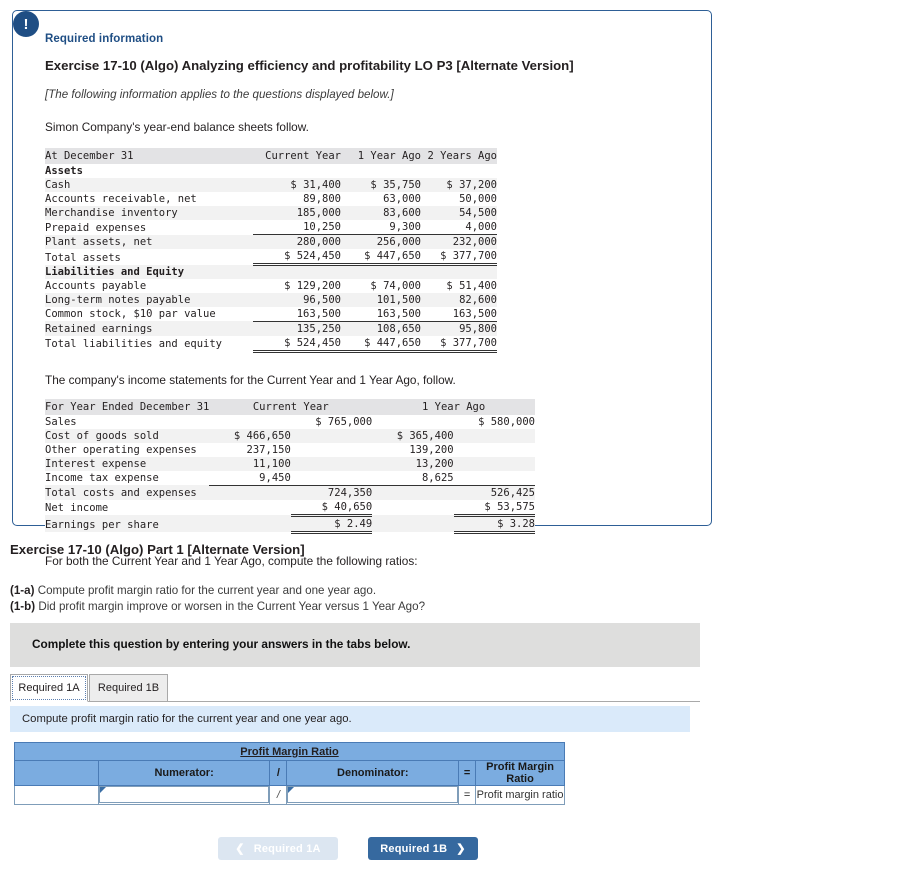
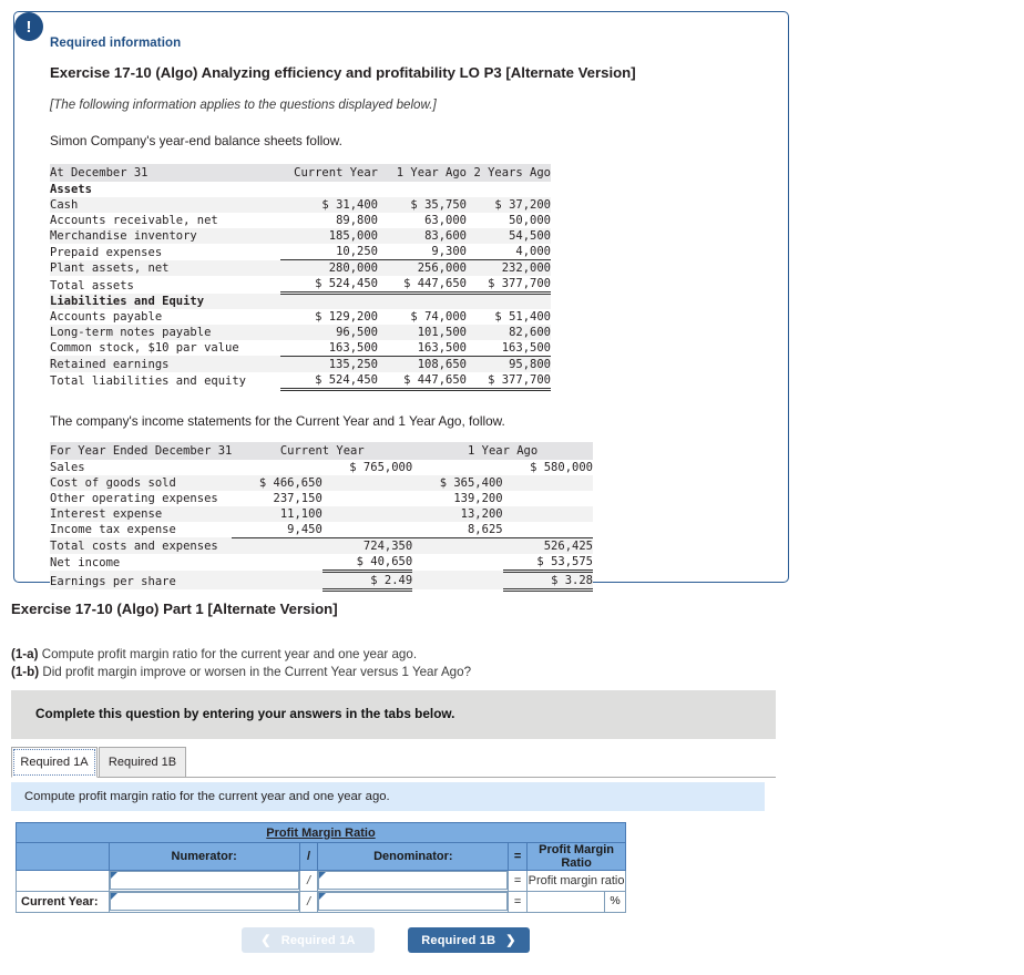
  !
  Required information
  Exercise 17-10 (Algo) Analyzing efficiency and profitability LO P3 [Alternate Version]
  [The following information applies to the questions displayed below.]
  Simon Company's year-end balance sheets follow.
  At December 31	Current Year	1 Year Ago	2 Years Ago
  Assets
  Cash	$ 31,400	$ 35,750	$ 37,200
  Accounts receivable, net	89,800	63,000	50,000
  Merchandise inventory	185,000	83,600	54,500
  Prepaid expenses	10,250	9,300	4,000
  Plant assets, net	280,000	256,000	232,000
  Total assets	$ 524,450	$ 447,650	$ 377,700
  Liabilities and Equity
  Accounts payable	$ 129,200	$ 74,000	$ 51,400
  Long-term notes payable	96,500	101,500	82,600
  Common stock, $10 par value	163,500	163,500	163,500
  Retained earnings	135,250	108,650	95,800
  Total liabilities and equity	$ 524,450	$ 447,650	$ 377,700
  The company's income statements for the Current Year and 1 Year Ago, follow.
  For Year Ended December 31	Current Year	1 Year Ago
  Sales		$ 765,000		$ 580,000
  Cost of goods sold	$ 466,650		$ 365,400
  Other operating expenses	237,150		139,200
  Interest expense	11,100		13,200
  Income tax expense	9,450		8,625
  Total costs and expenses		724,350		526,425
  Net income		$ 40,650		$ 53,575
  Earnings per share		$ 2.49		$ 3.28
- For both the Current Year and 1 Year Ago, compute the following ratios:
  Exercise 17-10 (Algo) Part 1 [Alternate Version]
  (1-a) Compute profit margin ratio for the current year and one year ago.
  (1-b) Did profit margin improve or worsen in the Current Year versus 1 Year Ago?
  Complete this question by entering your answers in the tabs below.
  Required 1A
  Required 1B
  Compute profit margin ratio for the current year and one year ago.
  Profit Margin Ratio
  	Numerator:	/	Denominator:	=	Profit Margin Ratio
  		/		=	Profit margin ratio
+ Current Year:		/		=	%
  ❮
  Required 1A
  Required 1B
  ❯
